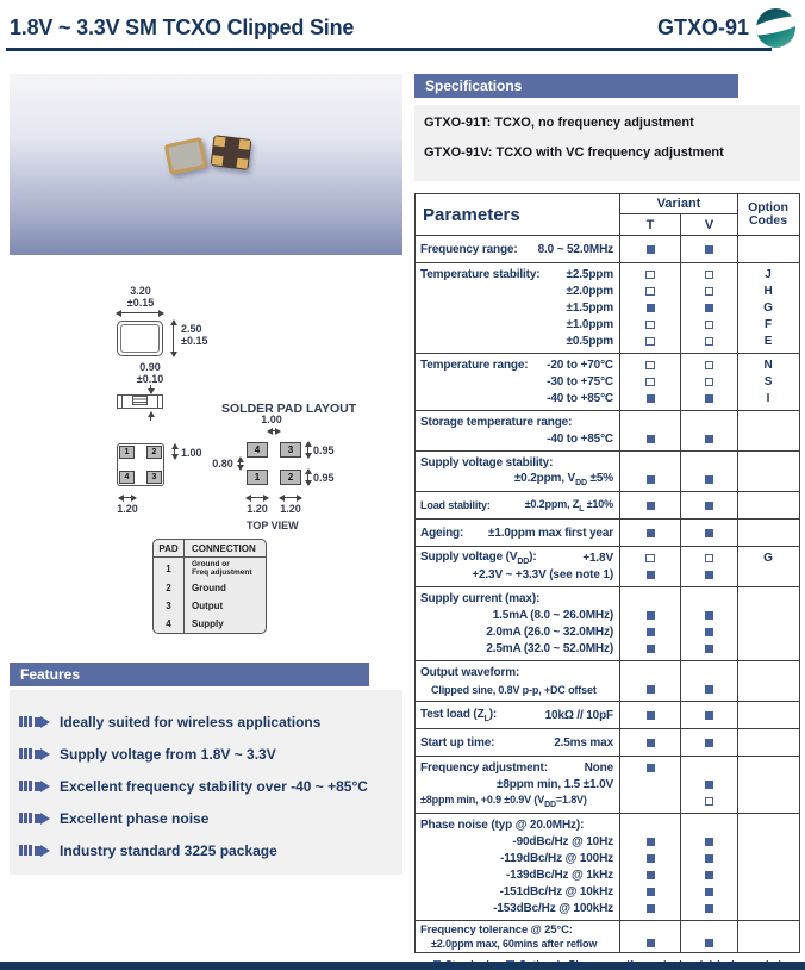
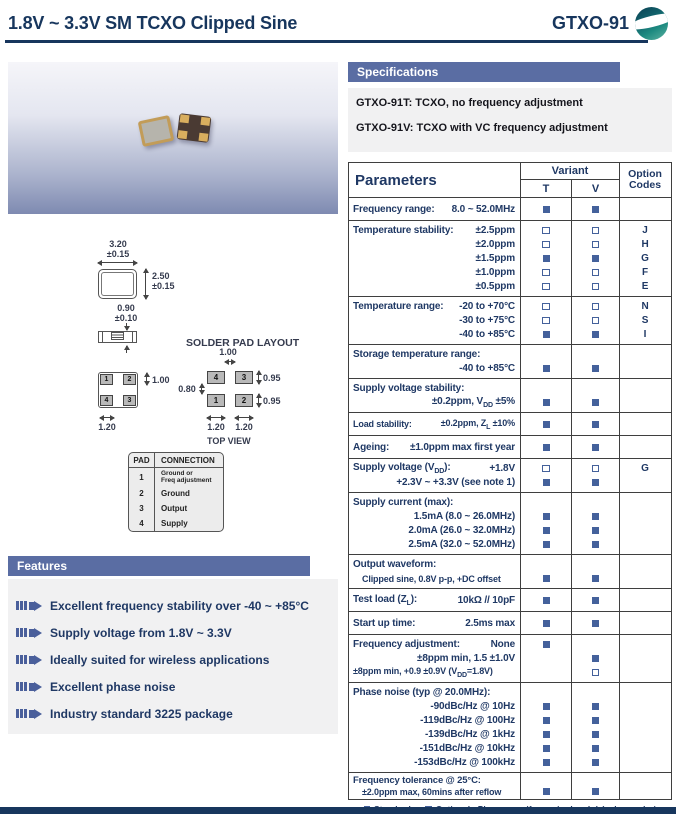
  1.8V ~ 3.3V SM TCXO Clipped Sine
  GTXO-91
  3.20
  ±0.15
  2.50
  ±0.15
  0.90
  ±0.10
  SOLDER PAD LAYOUT
  1.00
  1.20
  1.00
  4
  3
  1
  2
  0.80
  0.95
  0.95
  1.20
  1.20
  TOP VIEW
  PAD
  CONNECTION
  1
  2
  Ground
  3
  Output
  4
  Supply
  Features
- Ideally suited for wireless applications
+ Excellent frequency stability over -40 ~ +85°C
  Supply voltage from 1.8V ~ 3.3V
- Excellent frequency stability over -40 ~ +85°C
+ Ideally suited for wireless applications
  Excellent phase noise
  Industry standard 3225 package
  Specifications
  GTXO-91T: TCXO, no frequency adjustment
  GTXO-91V: TCXO with VC frequency adjustment
  Parameters
  Variant
  Option Codes
  T
  V
  Frequency range:
  8.0 ~ 52.0MHz
  Temperature stability:
  ±2.5ppm
  ±2.0ppm
  ±1.5ppm
  ±1.0ppm
  ±0.5ppm
  J
  H
  G
  F
  E
  Temperature range:
  -20 to +70°C
  -30 to +75°C
  -40 to +85°C
  N
  S
  I
  Storage temperature range:
  -40 to +85°C
  Supply voltage stability:
  ±0.2ppm, V ±5%
  Load stability:
  ±0.2ppm, Z ±10%
  Ageing:
  ±1.0ppm max first year
  Supply voltage (V ):
  +1.8V
  +2.3V ~ +3.3V (see note 1)
  G
  Supply current (max):
  1.5mA (8.0 ~ 26.0MHz)
  2.0mA (26.0 ~ 32.0MHz)
  2.5mA (32.0 ~ 52.0MHz)
  Output waveform:
  Clipped sine, 0.8V p-p, +DC offset
  Test load (Z ):
  10kΩ // 10pF
  Start up time:
  2.5ms max
  Frequency adjustment:
  None
  ±8ppm min, 1.5 ±1.0V
  ±8ppm min, +0.9 ±0.9V (V =1.8V)
  Phase noise (typ @ 20.0MHz):
  -90dBc/Hz @ 10Hz
  -119dBc/Hz @ 100Hz
  -139dBc/Hz @ 1kHz
  -151dBc/Hz @ 10kHz
  -153dBc/Hz @ 100kHz
  Frequency tolerance @ 25°C:
  ±2.0ppm max, 60mins after reflow
